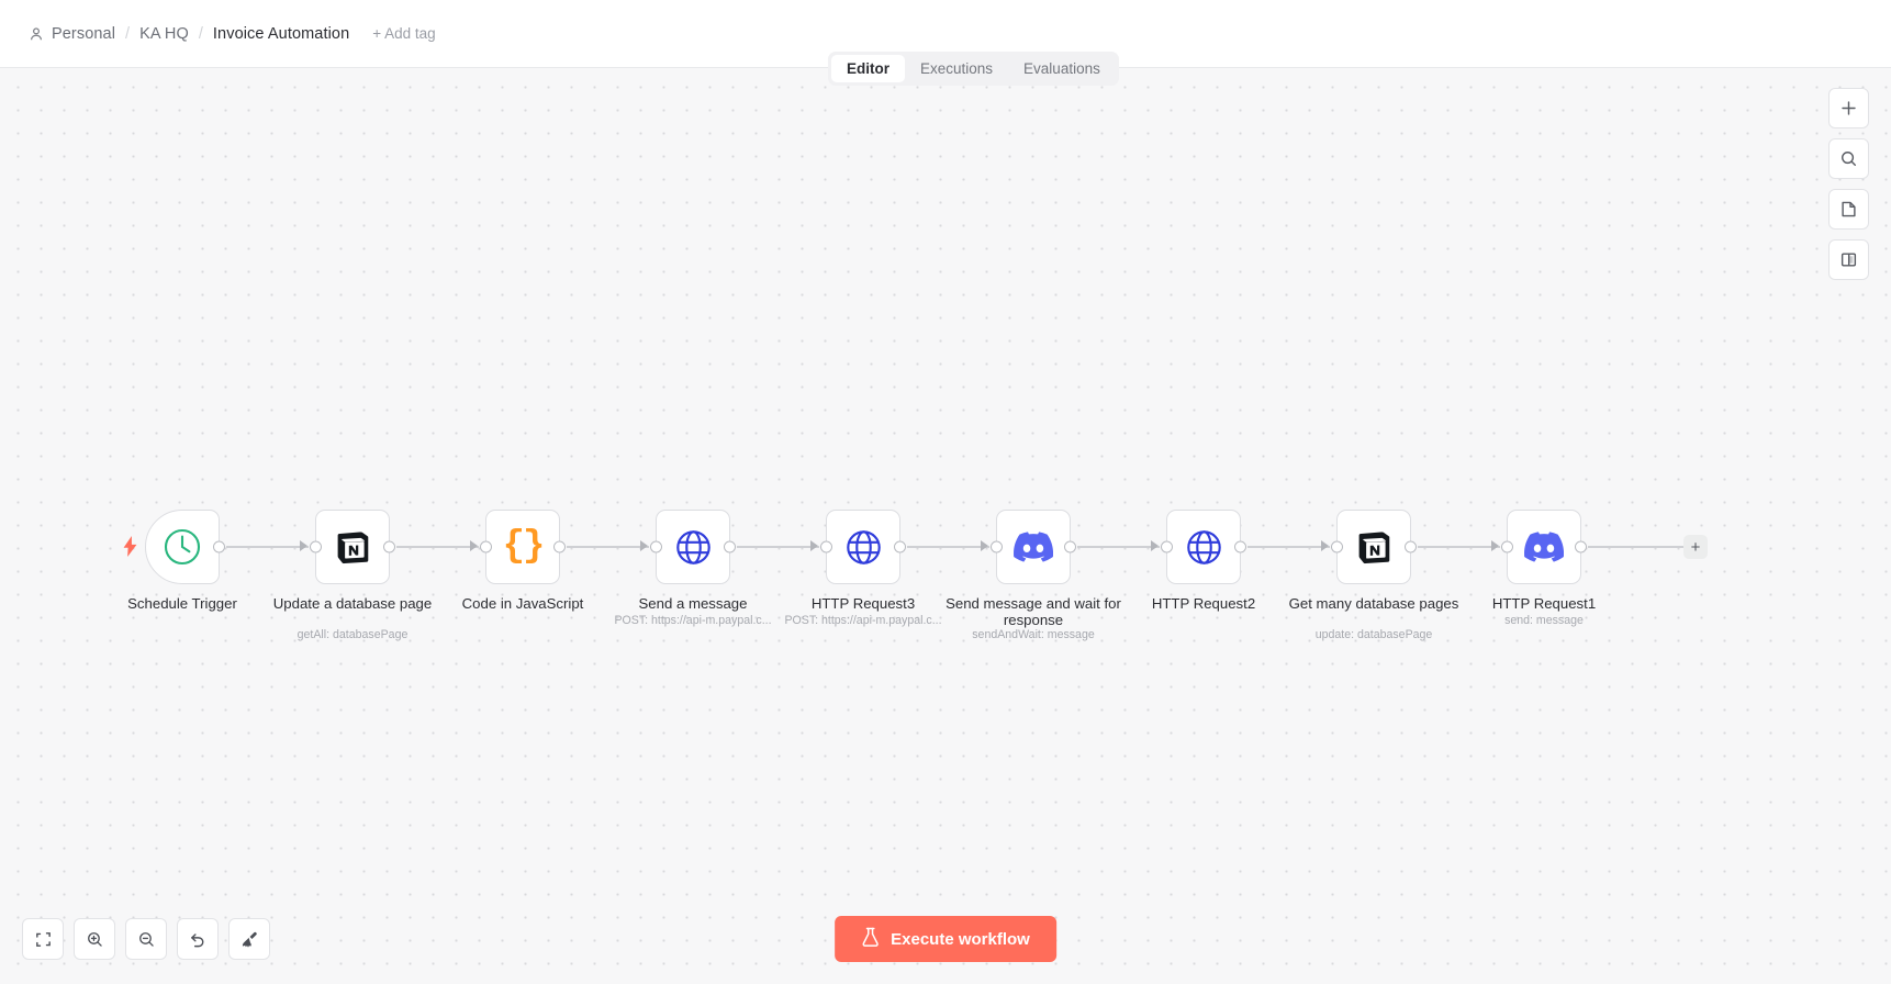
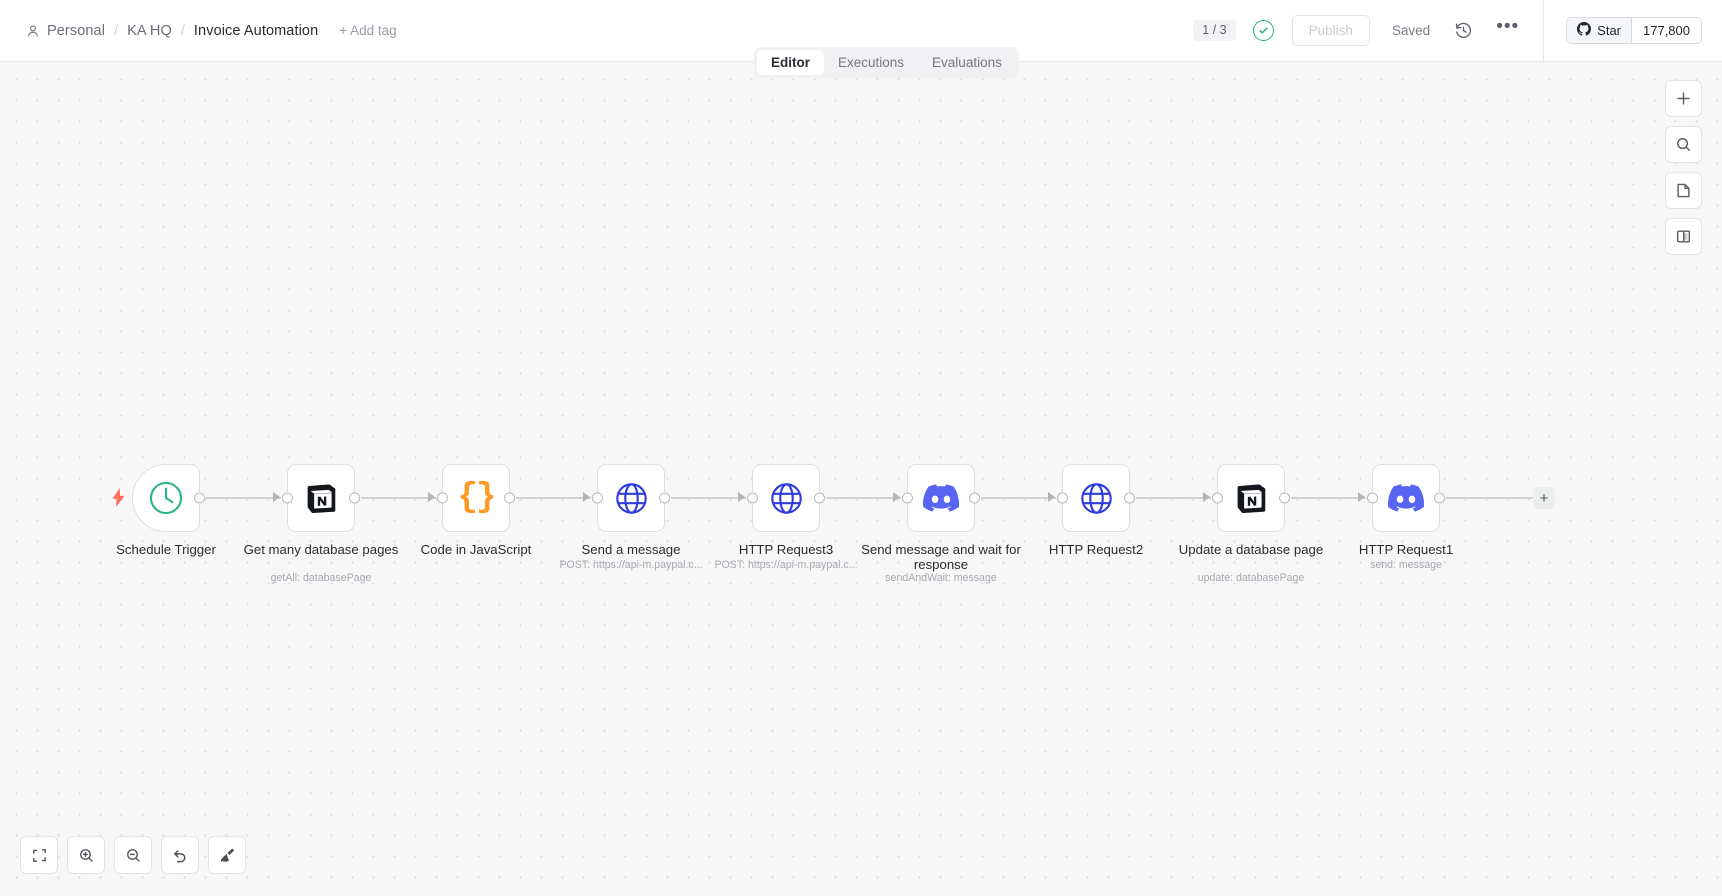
  Personal
  /
  KA HQ
  /
  Invoice Automation
  + Add tag
+ 1 / 3
+ Publish
+ Saved
+ •••
+ Star
+ 177,800
  Editor
  Executions
  Evaluations
  Schedule Trigger
- Update a database page
+ Get many database pages
  getAll: databasePage
  {}
  Code in JavaScript
  Send a message
  POST: https://api-m.paypal.c...
  HTTP Request3
  POST: https://api-m.paypal.c...
  Send message and wait for response
  sendAndWait: message
  HTTP Request2
- Get many database pages
+ Update a database page
  update: databasePage
  HTTP Request1
  send: message
  +
- Execute workflow
